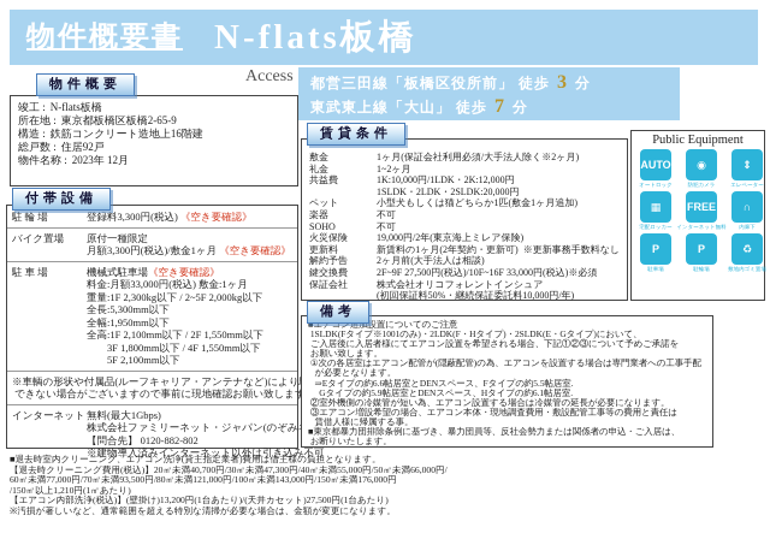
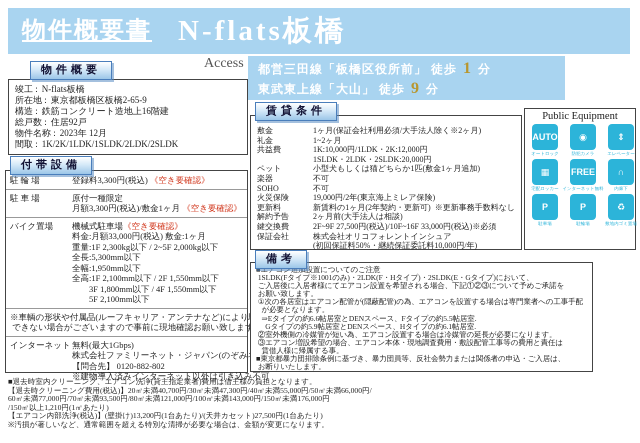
  物件概要書
  N-flats板橋
  Access
- 都営三田線「板橋区役所前」 徒歩 3 分
+ 都営三田線「板橋区役所前」 徒歩 1 分
- 東武東上線「大山」 徒歩 7 分
+ 東武東上線「大山」 徒歩 9 分
  物件概要
  竣工 : N-flats板橋
  所在地 : 東京都板橋区板橋2-65-9
  構造 : 鉄筋コンクリート造地上16階建
  総戸数 : 住居92戸
  物件名称 : 2023年 12月
+ 間取 : 1K/2K/1LDK/1SLDK/2LDK/2SLDK
  付帯設備
  駐 輪 場
  登録料3,300円(税込) 《空き要確認》
- バイク置場
+ 駐 車 場
  原付一種限定
  月額3,300円(税込)/敷金1ヶ月 《空き要確認》
- 駐 車 場
+ バイク置場
  機械式駐車場《空き要確認》
  料金:月額33,000円(税込) 敷金:1ヶ月
  重量:1F 2,300kg以下 / 2~5F 2,000kg以下
  全長:5,300mm以下
  全幅:1,950mm以下
  全高:1F 2,100mm以下 / 2F 1,550mm以下
  3F 1,800mm以下 / 4F 1,550mm以下
  5F 2,100mm以下
  ※車輌の形状や付属品(ルーフキャリア・アンテナなど)により
  できない場合がございますので事前に現地確認お願い致しま
  インターネット
  無料(最大1Gbps)
  株式会社ファミリーネット・ジャパン(のぞみ
  【問合先】 0120-882-802
  ※建物導入済みインターネット以外は引き込み不可
  賃貸条件
  敷金
  1ヶ月(保証会社利用必須/大手法人除く※2ヶ月)
  礼金
  1~2ヶ月
  共益費
  1K:10,000円/1LDK・2K:12,000円
  1SLDK・2LDK・2SLDK:20,000円
  ペット
  小型犬もしくは猫どちらか1匹(敷金1ヶ月追加)
  楽器
  不可
  SOHO
  不可
  火災保険
  19,000円/2年(東京海上ミレア保険)
  更新料
  新賃料の1ヶ月(2年契約・更新可) ※更新事務手数料なし
  解約予告
  2ヶ月前(大手法人は相談)
  鍵交換費
  2F~9F 27,500円(税込)/10F~16F 33,000円(税込)※必須
  保証会社
  株式会社オリコフォレントインシュア
  (初回保証料50%・継続保証委託料10,000円/年)
  備考
  ■エアコン追加設置についてのご注意
  1SLDK(Fタイプ※1001のみ)・2LDK(F・Hタイプ)・2SLDK(E・Gタイプ)において、
  ご入居後に入居者様にてエアコン設置を希望される場合、下記①②③について予めご承諾を
  お願い致します。
  ①次の各居室はエアコン配管が(隠蔽配管)の為、エアコンを設置する場合は専門業者への工事手配
  が必要となります。
  ⇒Eタイプの約6.6帖居室とDENスペース、Fタイプの約5.5帖居室.
  Gタイプの約5.9帖居室とDENスペース、Hタイプの約6.1帖居室.
  ②室外機側の冷媒管が短い為、エアコン設置する場合は冷媒管の延長が必要になります。
  ③エアコン増設希望の場合、エアコン本体・現地調査費用・敷設配管工事等の費用と責任は
  賃借人様に帰属する事。
  ■東京都暴力団排除条例に基づき、暴力団員等、反社会勢力または関係者の申込・ご入居は、
  お断りいたします。
  Public Equipment
  AUTO
  ◉
  ⇕
  ▦
  FREE
  ∩
  P
  P
  ♻
  ■退去時室内クリーニング、エアコン洗浄(貸主指定業者)費用は借主様の負担となります。
  【退去時クリーニング費用(税込)】20㎡未満40,700円/30㎡未満47,300円/40㎡未満55,000円/50㎡未満66,000円/
  60㎡未満77,000円/70㎡未満93,500円/80㎡未満121,000円/100㎡未満143,000円/150㎡未満176,000円
  /150㎡以上1,210円(1㎡あたり)
  【エアコン内部洗浄(税込)】(壁掛け)13,200円(1台あたり)/(天井カセット)27,500円(1台あたり)
  ※汚損が著しいなど、通常範囲を超える特別な清掃が必要な場合は、金額が変更になります。
